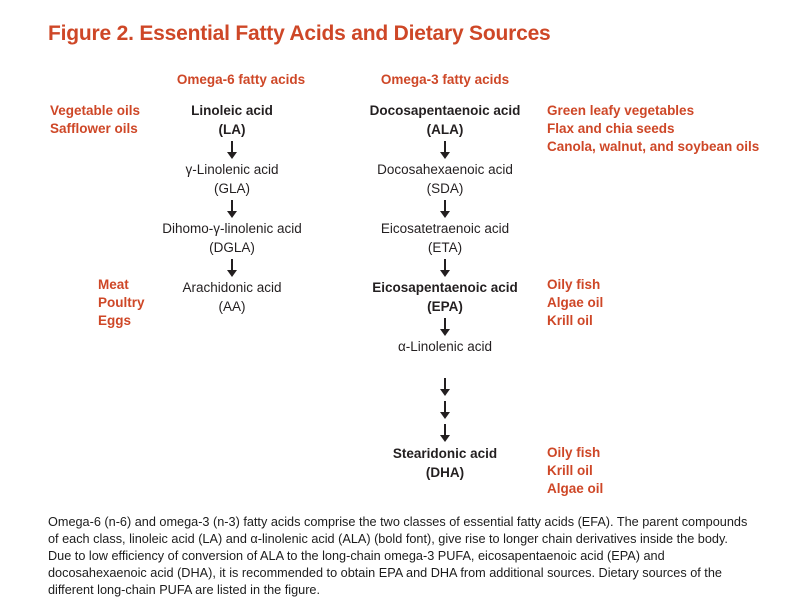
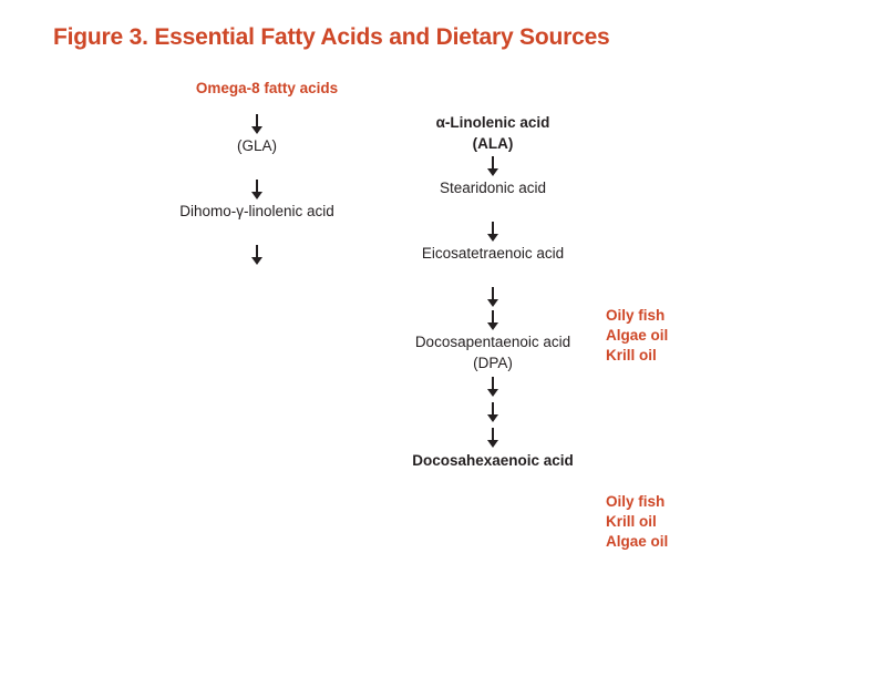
- Figure 2. Essential Fatty Acids and Dietary Sources
+ Figure 3. Essential Fatty Acids and Dietary Sources
- Omega-6 fatty acids
+ Omega-8 fatty acids
- Omega-3 fatty acids
- Vegetable oils
- Safflower oils
- Meat
- Poultry
- Eggs
- Green leafy vegetables
- Flax and chia seeds
- Canola, walnut, and soybean oils
  Oily fish
  Algae oil
  Krill oil
  Oily fish
  Krill oil
  Algae oil
- Linoleic acid
- (LA)
- γ-Linolenic acid
  (GLA)
  Dihomo-γ-linolenic acid
- (DGLA)
- Arachidonic acid
- (AA)
- Docosapentaenoic acid
+ α-Linolenic acid
  (ALA)
- Docosahexaenoic acid
+ Stearidonic acid
- (SDA)
  Eicosatetraenoic acid
- (ETA)
- Eicosapentaenoic acid
- (EPA)
- α-Linolenic acid
+ Docosapentaenoic acid
+ (DPA)
- Stearidonic acid
+ Docosahexaenoic acid
- (DHA)
- Omega-6 (n-6) and omega-3 (n-3) fatty acids comprise the two classes of essential fatty acids (EFA). The parent compounds of each class, linoleic acid (LA) and α-linolenic acid (ALA) (bold font), give rise to longer chain derivatives inside the body. Due to low efficiency of conversion of ALA to the long-chain omega-3 PUFA, eicosapentaenoic acid (EPA) and docosahexaenoic acid (DHA), it is recommended to obtain EPA and DHA from additional sources. Dietary sources of the different long-chain PUFA are listed in the figure.
